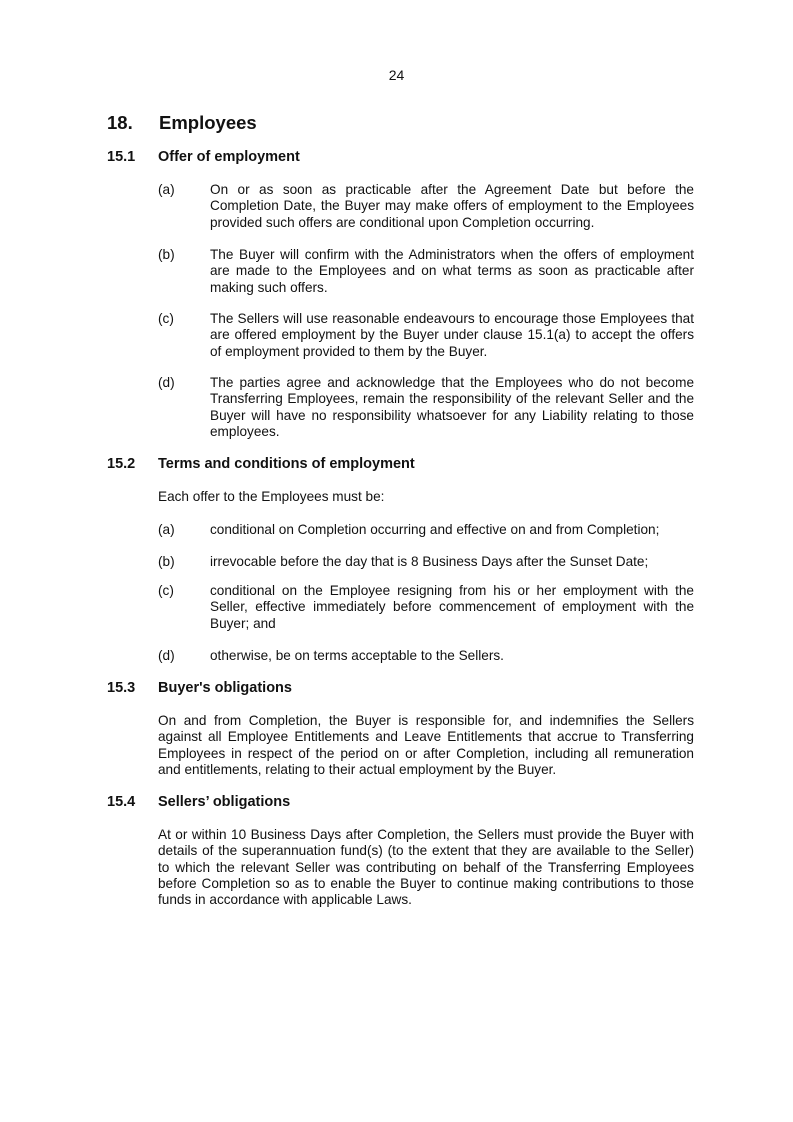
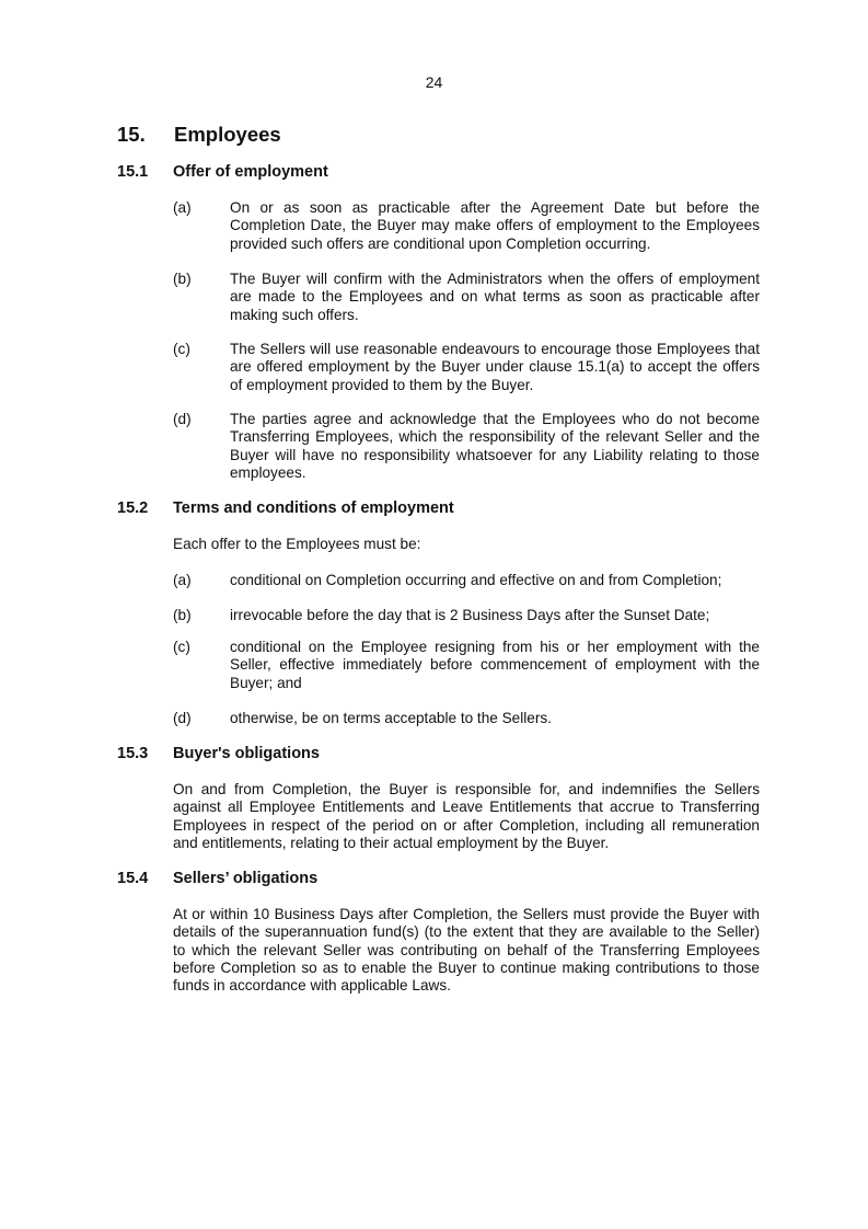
  24
- 18.
+ 15.
  Employees
  15.1
  Offer of employment
  (a)
  On or as soon as practicable after the Agreement Date but before the Completion Date, the Buyer may make offers of employment to the Employees provided such offers are conditional upon Completion occurring.
  (b)
  The Buyer will confirm with the Administrators when the offers of employment are made to the Employees and on what terms as soon as practicable after making such offers.
  (c)
  The Sellers will use reasonable endeavours to encourage those Employees that are offered employment by the Buyer under clause 15.1(a) to accept the offers of employment provided to them by the Buyer.
  (d)
- The parties agree and acknowledge that the Employees who do not become Transferring Employees, remain the responsibility of the relevant Seller and the Buyer will have no responsibility whatsoever for any Liability relating to those employees.
+ The parties agree and acknowledge that the Employees who do not become Transferring Employees, which the responsibility of the relevant Seller and the Buyer will have no responsibility whatsoever for any Liability relating to those employees.
  15.2
  Terms and conditions of employment
  Each offer to the Employees must be:
  (a)
  conditional on Completion occurring and effective on and from Completion;
  (b)
- irrevocable before the day that is 8 Business Days after the Sunset Date;
+ irrevocable before the day that is 2 Business Days after the Sunset Date;
  (c)
  conditional on the Employee resigning from his or her employment with the Seller, effective immediately before commencement of employment with the Buyer; and
  (d)
  otherwise, be on terms acceptable to the Sellers.
  15.3
  Buyer's obligations
  On and from Completion, the Buyer is responsible for, and indemnifies the Sellers against all Employee Entitlements and Leave Entitlements that accrue to Transferring Employees in respect of the period on or after Completion, including all remuneration and entitlements, relating to their actual employment by the Buyer.
  15.4
  Sellers’ obligations
  At or within 10 Business Days after Completion, the Sellers must provide the Buyer with details of the superannuation fund(s) (to the extent that they are available to the Seller) to which the relevant Seller was contributing on behalf of the Transferring Employees before Completion so as to enable the Buyer to continue making contributions to those funds in accordance with applicable Laws.
